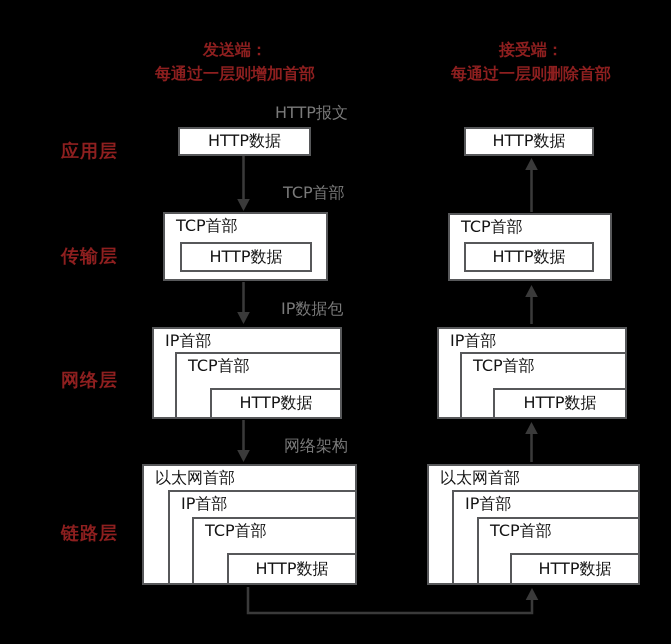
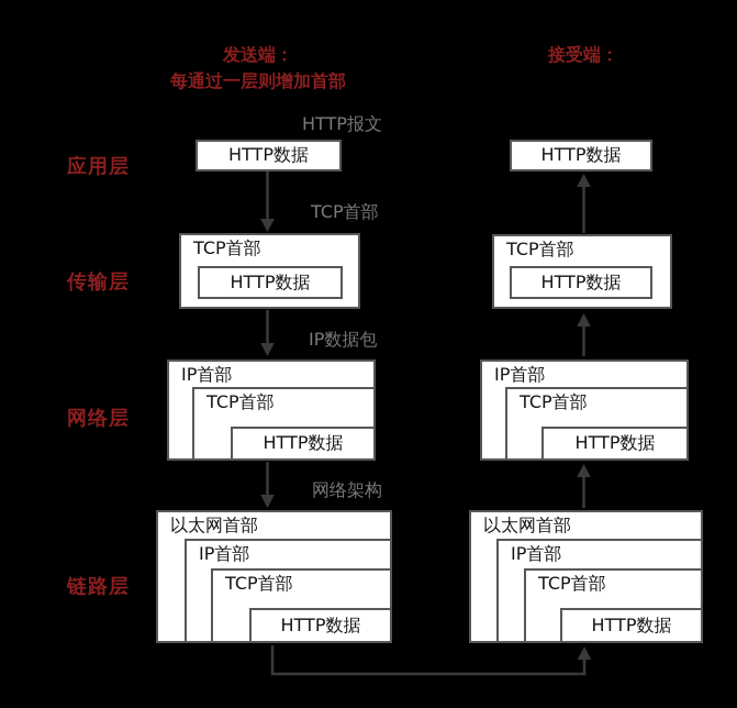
  发送端：
  每通过一层则增加首部
  接受端：
- 每通过一层则删除首部
  应用层
  传输层
  网络层
  链路层
  HTTP报文
  TCP首部
  IP数据包
  网络架构
  HTTP数据
  TCP首部
  HTTP数据
  IP首部
  TCP首部
  HTTP数据
  以太网首部
  IP首部
  TCP首部
  HTTP数据
  HTTP数据
  TCP首部
  HTTP数据
  IP首部
  TCP首部
  HTTP数据
  以太网首部
  IP首部
  TCP首部
  HTTP数据
